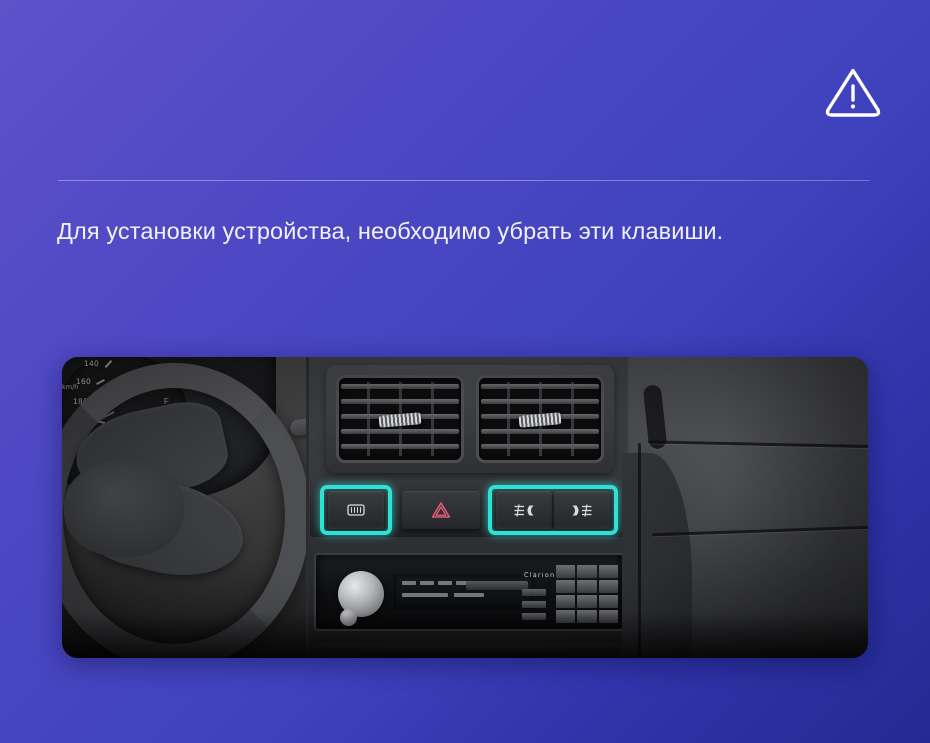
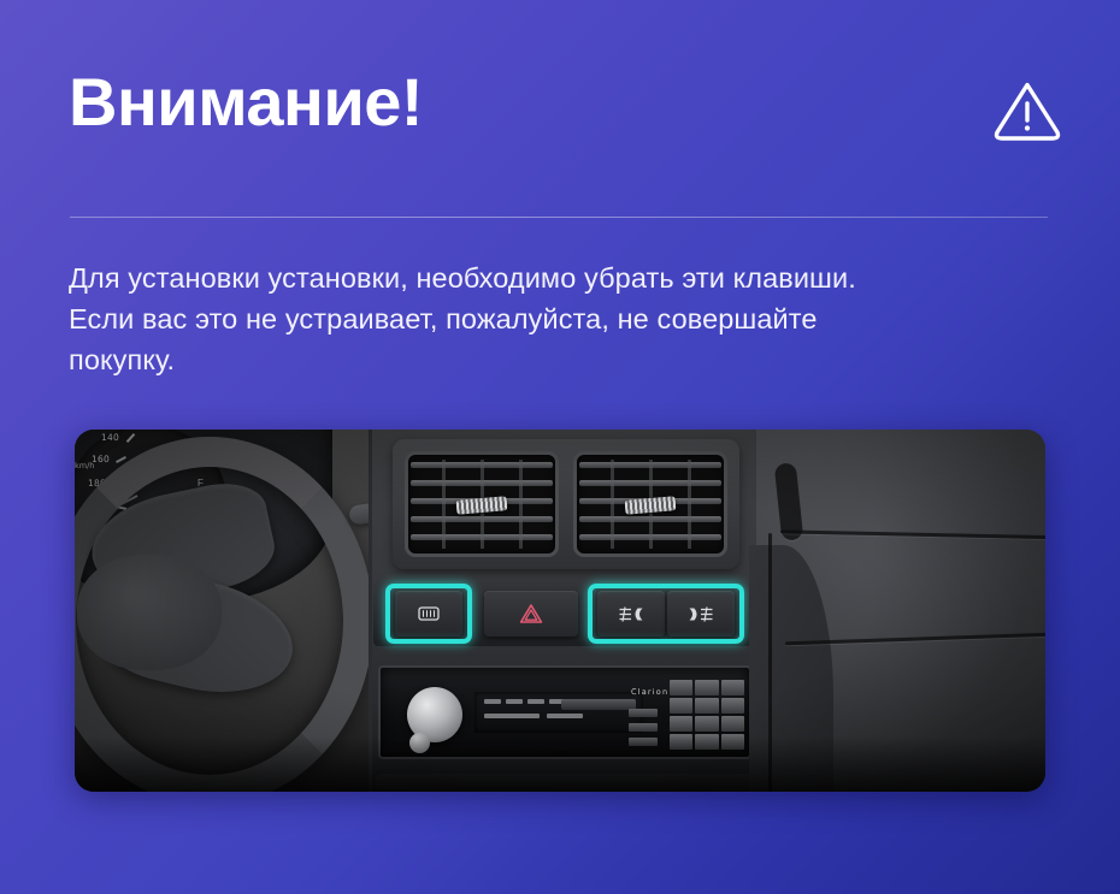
+ Внимание!
- Для установки устройства, необходимо убрать эти клавиши.
+ Для установки установки, необходимо убрать эти клавиши.
+ Если вас это не устраивает, пожалуйста, не совершайте
+ покупку.
